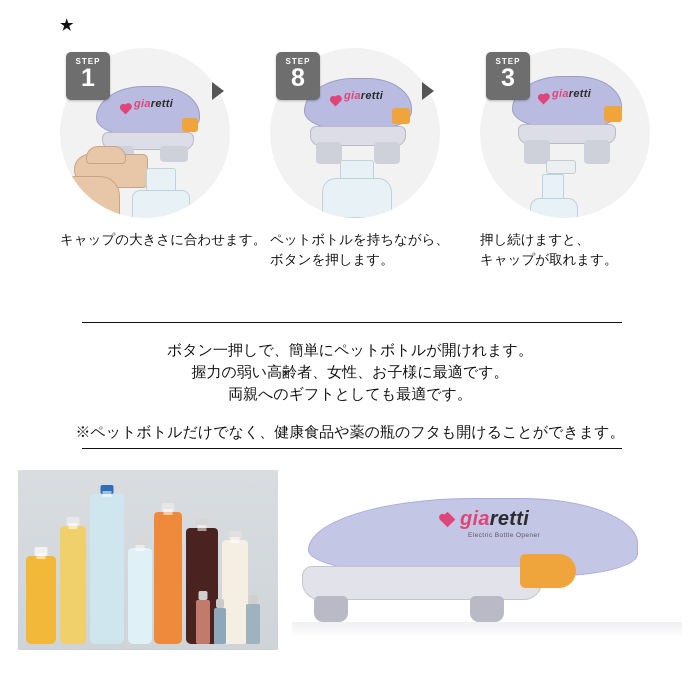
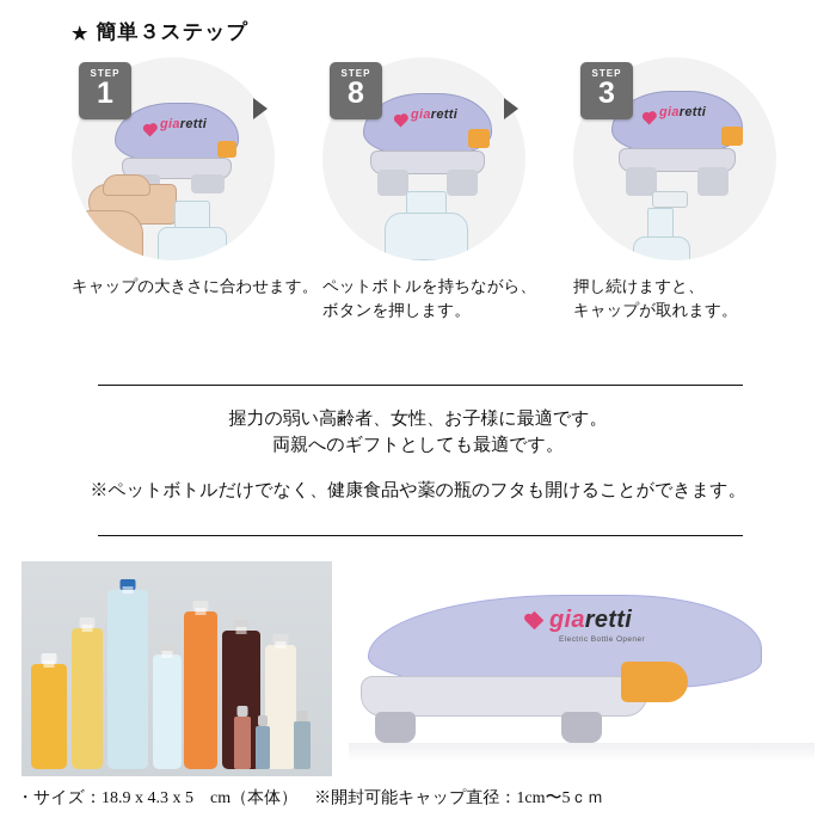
  ★
+ 簡単３ステップ
  giaretti
  STEP
  1
  キャップの大きさに合わせます。
  giaretti
  STEP
  8
  ペットボトルを持ちながら、
  ボタンを押します。
  giaretti
  STEP
  3
  押し続けますと、
  キャップが取れます。
- ボタン一押しで、簡単にペットボトルが開けれます。
  握力の弱い高齢者、女性、お子様に最適です。
  両親へのギフトとしても最適です。
  ※ペットボトルだけでなく、健康食品や薬の瓶のフタも開けることができます。
  giaretti
+ ・サイズ：18.9 x 4.3 x 5 cm（本体） ※開封可能キャップ直径：1cm〜5ｃｍ
